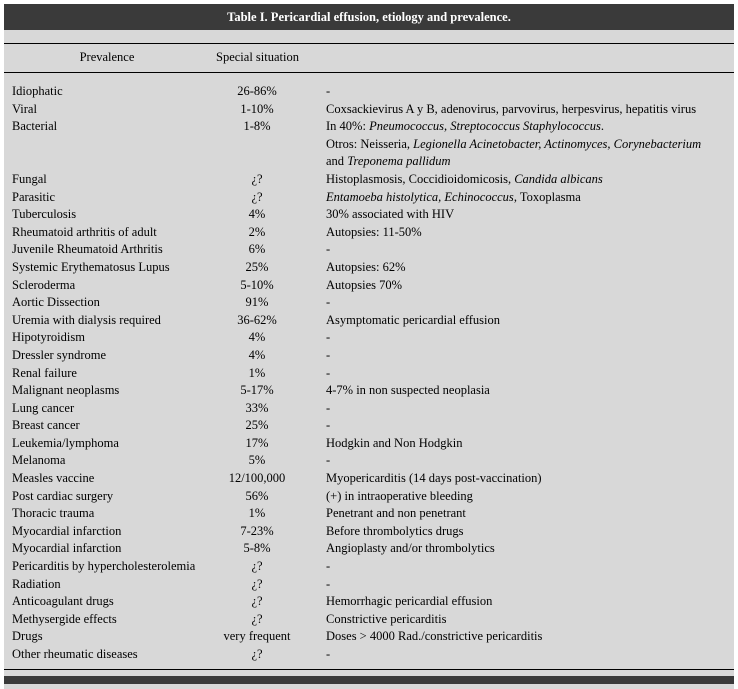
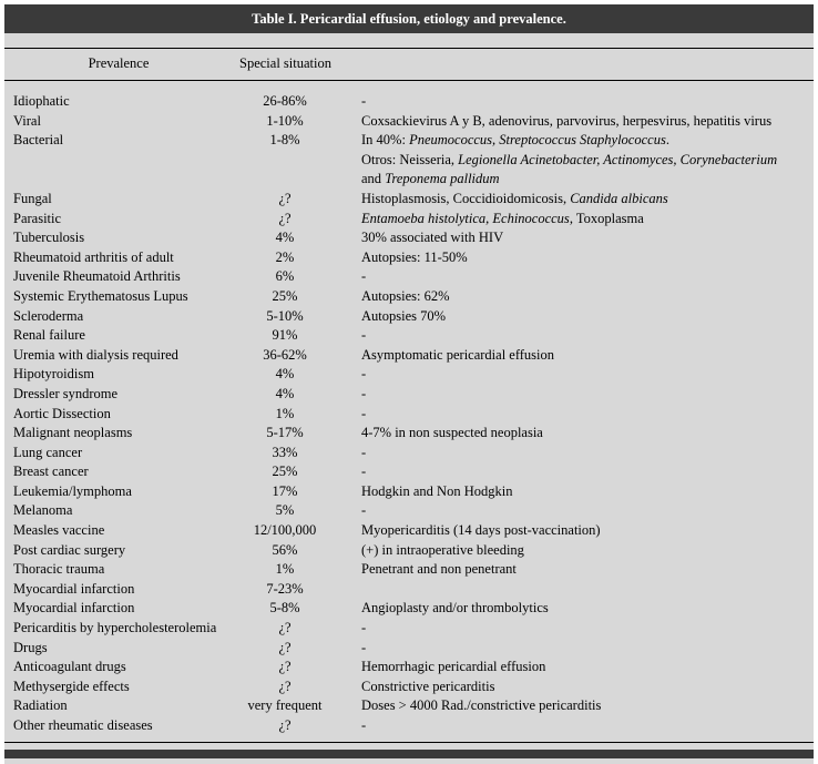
  Table I. Pericardial effusion, etiology and prevalence.
  Prevalence
  Special situation
  Idiophatic
  26-86%
  -
  Viral
  1-10%
  Coxsackievirus A y B, adenovirus, parvovirus, herpesvirus, hepatitis virus
  Bacterial
  1-8%
  In 40%: Pneumococcus, Streptococcus Staphylococcus.
  Otros: Neisseria, Legionella Acinetobacter, Actinomyces, Corynebacterium
  and Treponema pallidum
  Fungal
  ¿?
  Histoplasmosis, Coccidioidomicosis, Candida albicans
  Parasitic
  ¿?
  Entamoeba histolytica, Echinococcus, Toxoplasma
  Tuberculosis
  4%
  30% associated with HIV
  Rheumatoid arthritis of adult
  2%
  Autopsies: 11-50%
  Juvenile Rheumatoid Arthritis
  6%
  -
  Systemic Erythematosus Lupus
  25%
  Autopsies: 62%
  Scleroderma
  5-10%
  Autopsies 70%
- Aortic Dissection
+ Renal failure
  91%
  -
  Uremia with dialysis required
  36-62%
  Asymptomatic pericardial effusion
  Hipotyroidism
  4%
  -
  Dressler syndrome
  4%
  -
- Renal failure
+ Aortic Dissection
  1%
  -
  Malignant neoplasms
  5-17%
  4-7% in non suspected neoplasia
  Lung cancer
  33%
  -
  Breast cancer
  25%
  -
  Leukemia/lymphoma
  17%
  Hodgkin and Non Hodgkin
  Melanoma
  5%
  -
  Measles vaccine
  12/100,000
  Myopericarditis (14 days post-vaccination)
  Post cardiac surgery
  56%
  (+) in intraoperative bleeding
  Thoracic trauma
  1%
  Penetrant and non penetrant
  Myocardial infarction
  7-23%
- Before thrombolytics drugs
  Myocardial infarction
  5-8%
  Angioplasty and/or thrombolytics
  Pericarditis by hypercholesterolemia
  ¿?
  -
- Radiation
+ Drugs
  ¿?
  -
  Anticoagulant drugs
  ¿?
  Hemorrhagic pericardial effusion
  Methysergide effects
  ¿?
  Constrictive pericarditis
- Drugs
+ Radiation
  very frequent
  Doses > 4000 Rad./constrictive pericarditis
  Other rheumatic diseases
  ¿?
  -
